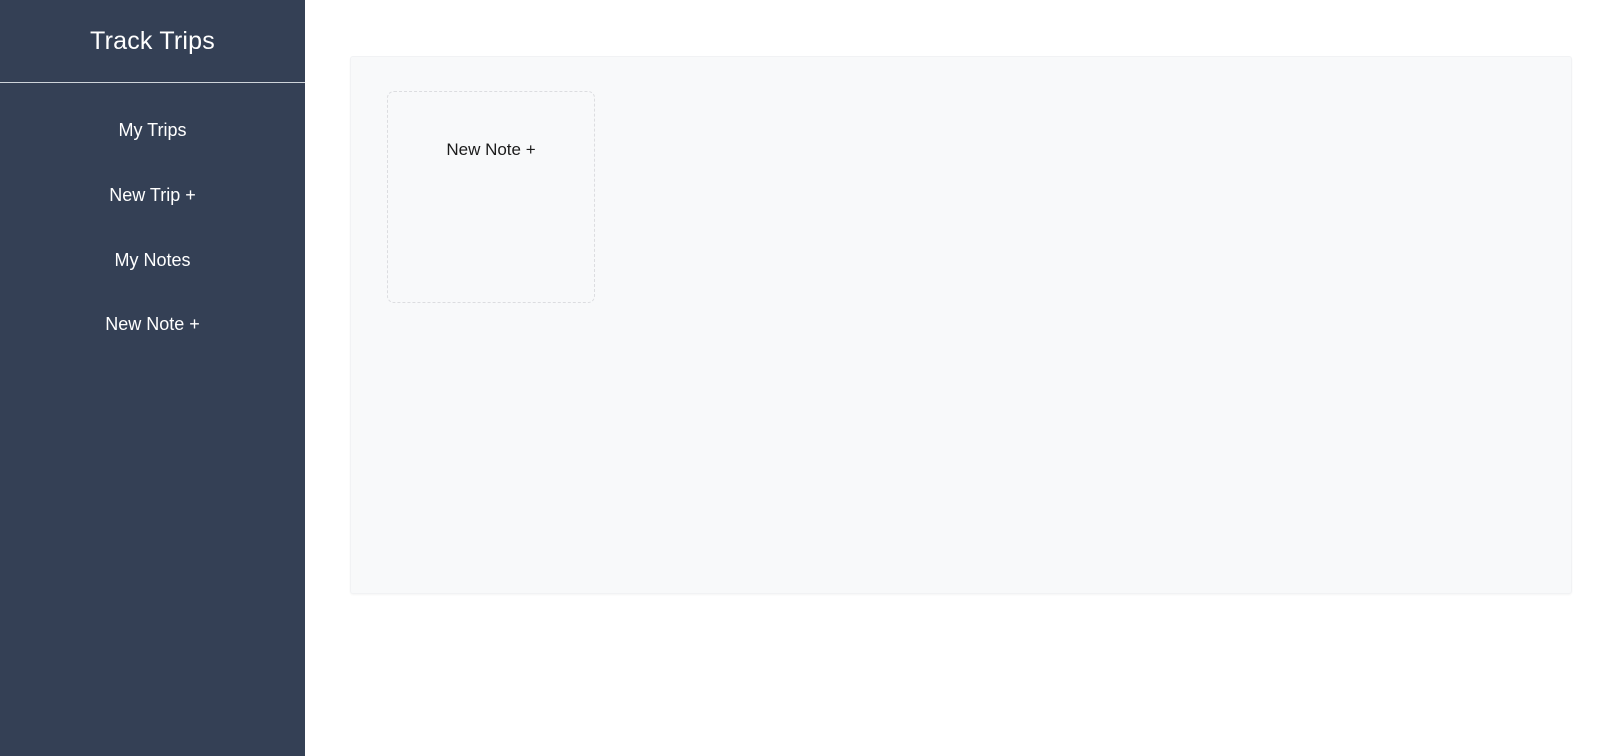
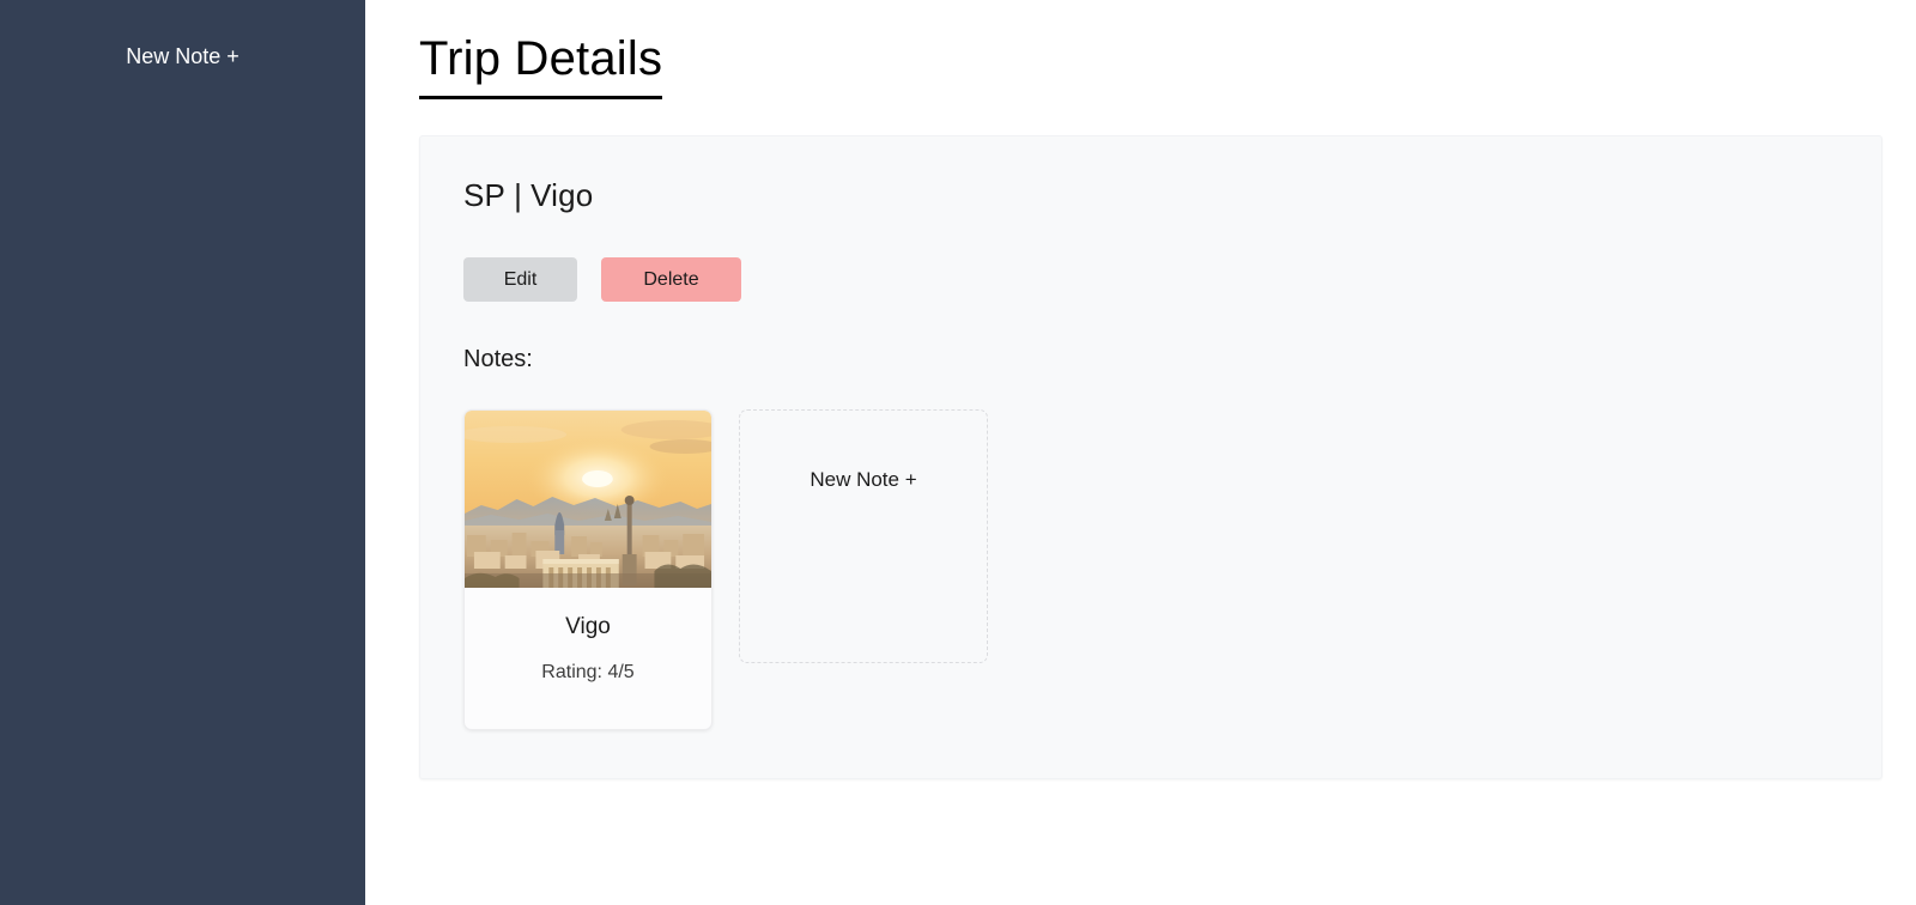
- Track Trips
- My Trips
- New Trip +
- My Notes
  New Note +
+ Trip Details
+ SP | Vigo
+ Edit
+ Delete
+ Notes:
+ Vigo
+ Rating: 4/5
  New Note +
